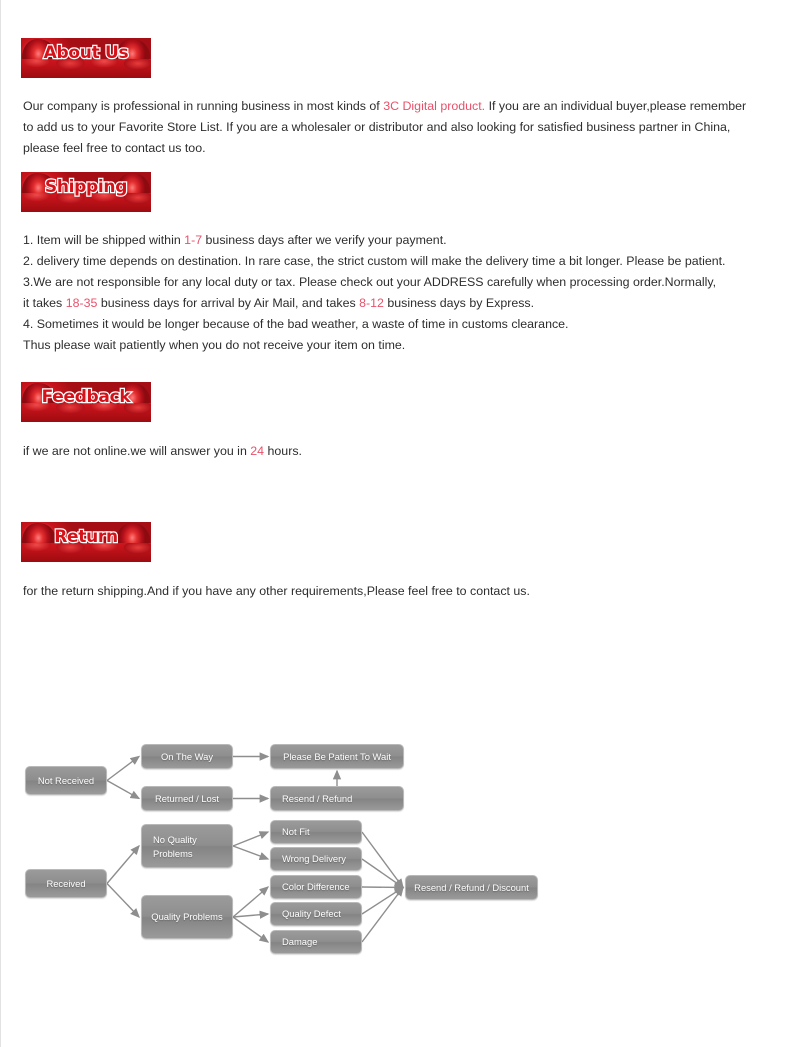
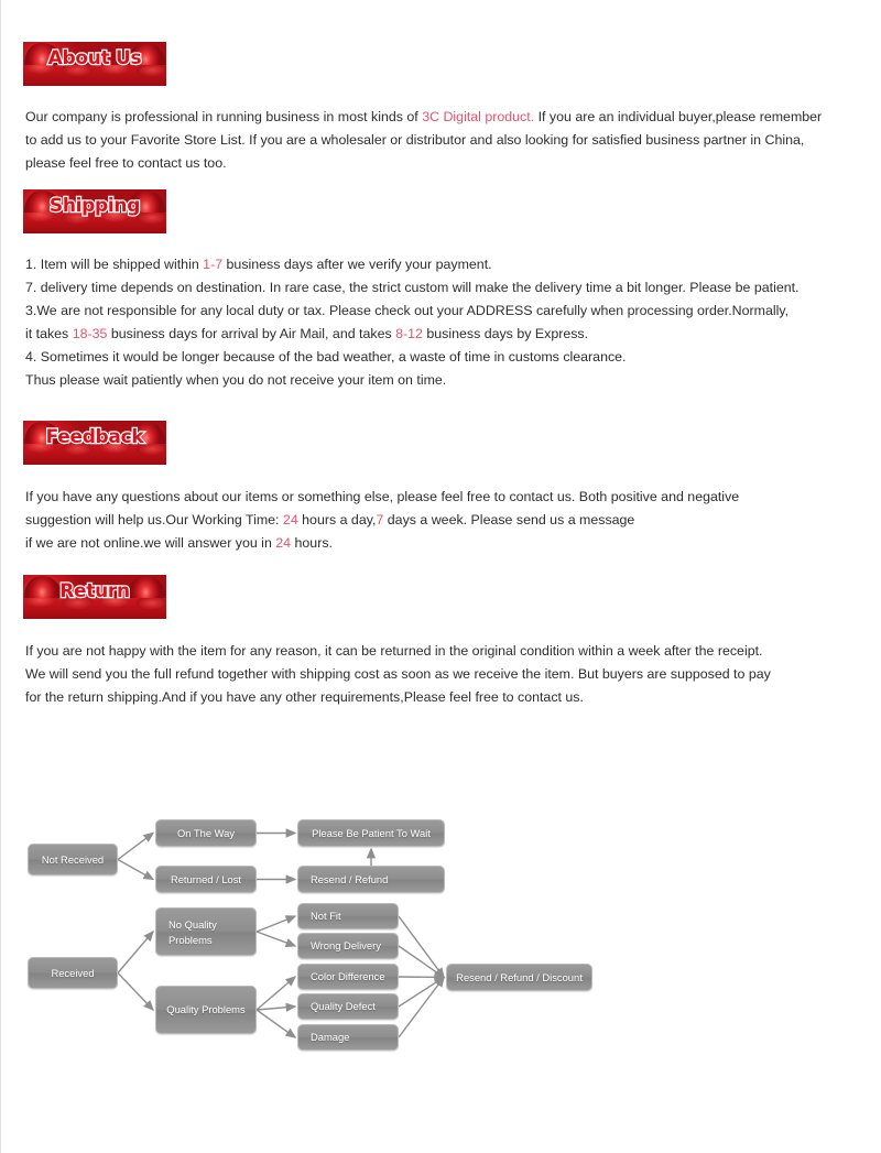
  About Us
  Our company is professional in running business in most kinds of 3C Digital product. If you are an individual buyer,please remember
  to add us to your Favorite Store List. If you are a wholesaler or distributor and also looking for satisfied business partner in China,
  please feel free to contact us too.
  Shipping
  1. Item will be shipped within 1-7 business days after we verify your payment.
- 2. delivery time depends on destination. In rare case, the strict custom will make the delivery time a bit longer. Please be patient.
+ 7. delivery time depends on destination. In rare case, the strict custom will make the delivery time a bit longer. Please be patient.
  3.We are not responsible for any local duty or tax. Please check out your ADDRESS carefully when processing order.Normally,
  it takes 18-35 business days for arrival by Air Mail, and takes 8-12 business days by Express.
  4. Sometimes it would be longer because of the bad weather, a waste of time in customs clearance.
  Thus please wait patiently when you do not receive your item on time.
  Feedback
+ If you have any questions about our items or something else, please feel free to contact us. Both positive and negative
+ suggestion will help us.Our Working Time: 24 hours a day,7 days a week. Please send us a message
  if we are not online.we will answer you in 24 hours.
  Return
+ If you are not happy with the item for any reason, it can be returned in the original condition within a week after the receipt.
+ We will send you the full refund together with shipping cost as soon as we receive the item. But buyers are supposed to pay
  for the return shipping.And if you have any other requirements,Please feel free to contact us.
  Not Received
  On The Way
  Returned / Lost
  Please Be Patient To Wait
  Resend / Refund
  Received
  No Quality
  Problems
  Quality Problems
  Not Fit
  Wrong Delivery
  Color Difference
  Quality Defect
  Damage
  Resend / Refund / Discount
